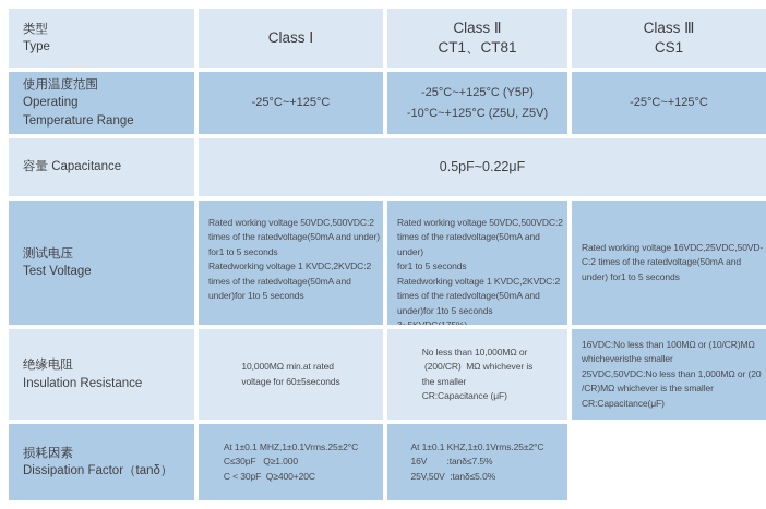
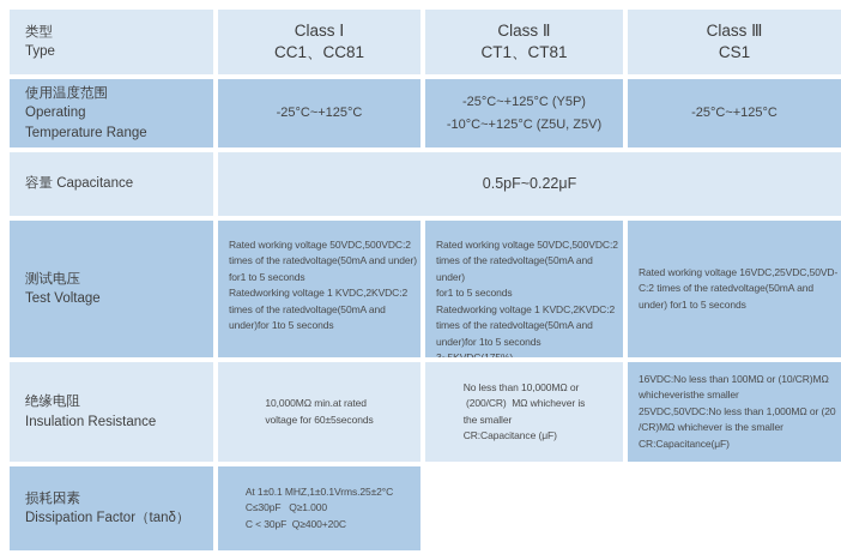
  类型
  Type
  Class Ⅰ
+ CC1、CC81
  Class Ⅱ
  CT1、CT81
  Class Ⅲ
  CS1
  使用温度范围
  Operating
  Temperature Range
  -25°C~+125°C
  -25°C~+125°C (Y5P)
  -10°C~+125°C (Z5U, Z5V)
  -25°C~+125°C
  容量 Capacitance
  0.5pF~0.22μF
  测试电压
  Test Voltage
  Rated working voltage 50VDC,500VDC:2
  times of the ratedvoltage(50mA and under)
  for1 to 5 seconds
  Ratedworking voltage 1 KVDC,2KVDC:2
  times of the ratedvoltage(50mA and
  under)for 1to 5 seconds
  Rated working voltage 50VDC,500VDC:2
  times of the ratedvoltage(50mA and under)
  for1 to 5 seconds
  Ratedworking voltage 1 KVDC,2KVDC:2
  times of the ratedvoltage(50mA and
  under)for 1to 5 seconds
  3~5KVDC(175%)
  Rated working voltage 16VDC,25VDC,50VD-
  C:2 times of the ratedvoltage(50mA and
  under) for1 to 5 seconds
  绝缘电阻
  Insulation Resistance
  10,000MΩ min.at rated
  voltage for 60±5seconds
  No less than 10,000MΩ or
  (200/CR) MΩ whichever is
  the smaller
  CR:Capacitance (μF)
  16VDC:No less than 100MΩ or (10/CR)MΩ
  whicheveristhe smaller
  25VDC,50VDC:No less than 1,000MΩ or (20
  /CR)MΩ whichever is the smaller
  CR:Capacitance(μF)
  损耗因素
  Dissipation Factor（tanδ）
  At 1±0.1 MHZ,1±0.1Vrms.25±2°C
  C≤30pF Q≥1.000
  C < 30pF Q≥400+20C
- At 1±0.1 KHZ,1±0.1Vrms.25±2°C
- 16V :tanδ≤7.5%
- 25V,50V :tanδ≤5.0%
